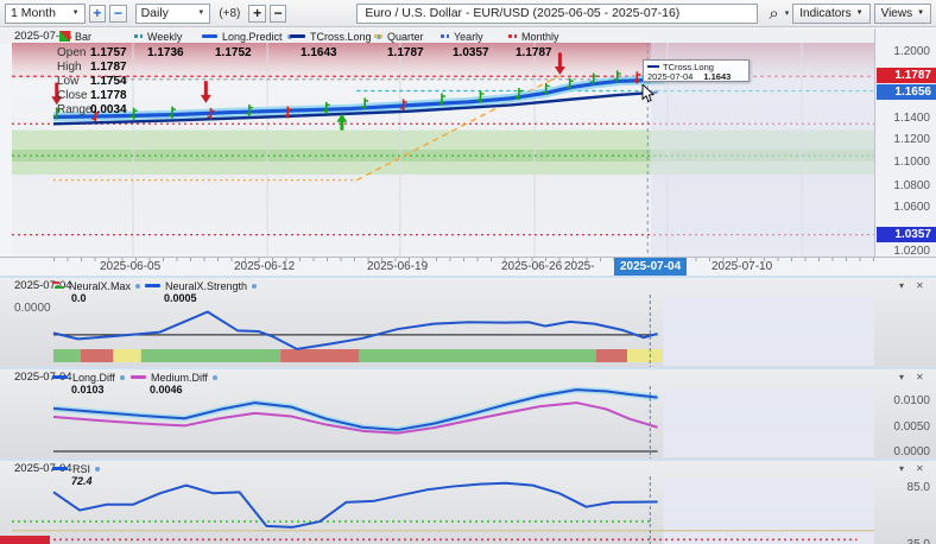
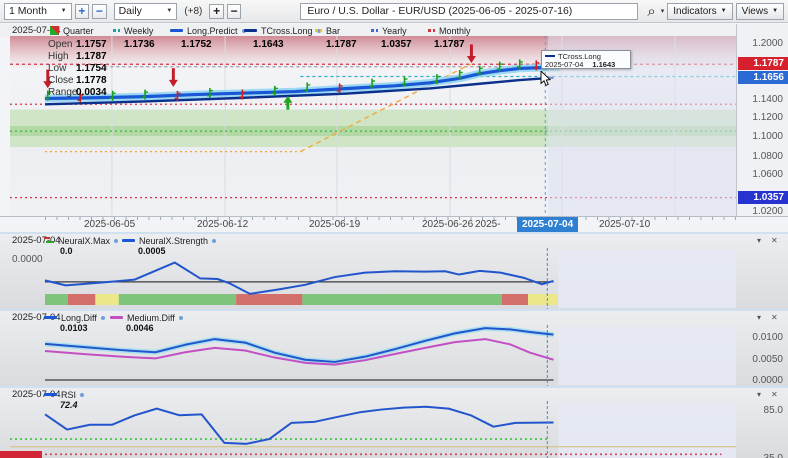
  1 Month
  +
  −
  Daily
  (+8)
  +
  −
  Euro / U.S. Dollar - EUR/USD (2025-06-05 - 2025-07-16)
  ⌕
  Indicators
  Views
  2025-07-
- Bar
+ Quarter
  Weekly
  Long.Predict
  TCross.Long
- Quarter
+ Bar
  Yearly
  Monthly
  Open
  1.1757
  High
  1.1787
  Low
  1.1754
  Close
  1.1778
  Range
  0.0034
  1.1736
  1.1752
  1.1643
  1.1787
  1.0357
  1.1787
  1.2000
  1.1400
  1.1200
  1.1000
  1.0800
  1.0600
  1.0200
  1.1787
  1.1656
  1.0357
  2025-06-05
  2025-06-12
  2025-06-19
  2025-06-26
  2025-
  2025-07-10
  2025-07-04
  TCross.Long
  2025-07-04
  1.1643
  2025-074
  NeuralX.Max
  NeuralX.Strength
  0.0
  0.0005
  0.0000
  ▾
  ✕
  2025-04
  Long.Diff
  Medium.Diff
  0.0103
  0.0046
  0.0100
  0.0050
  0.0000
  ▾
  ✕
  2025-04
  RSI
  72.4
  85.0
  ▾
  ✕
